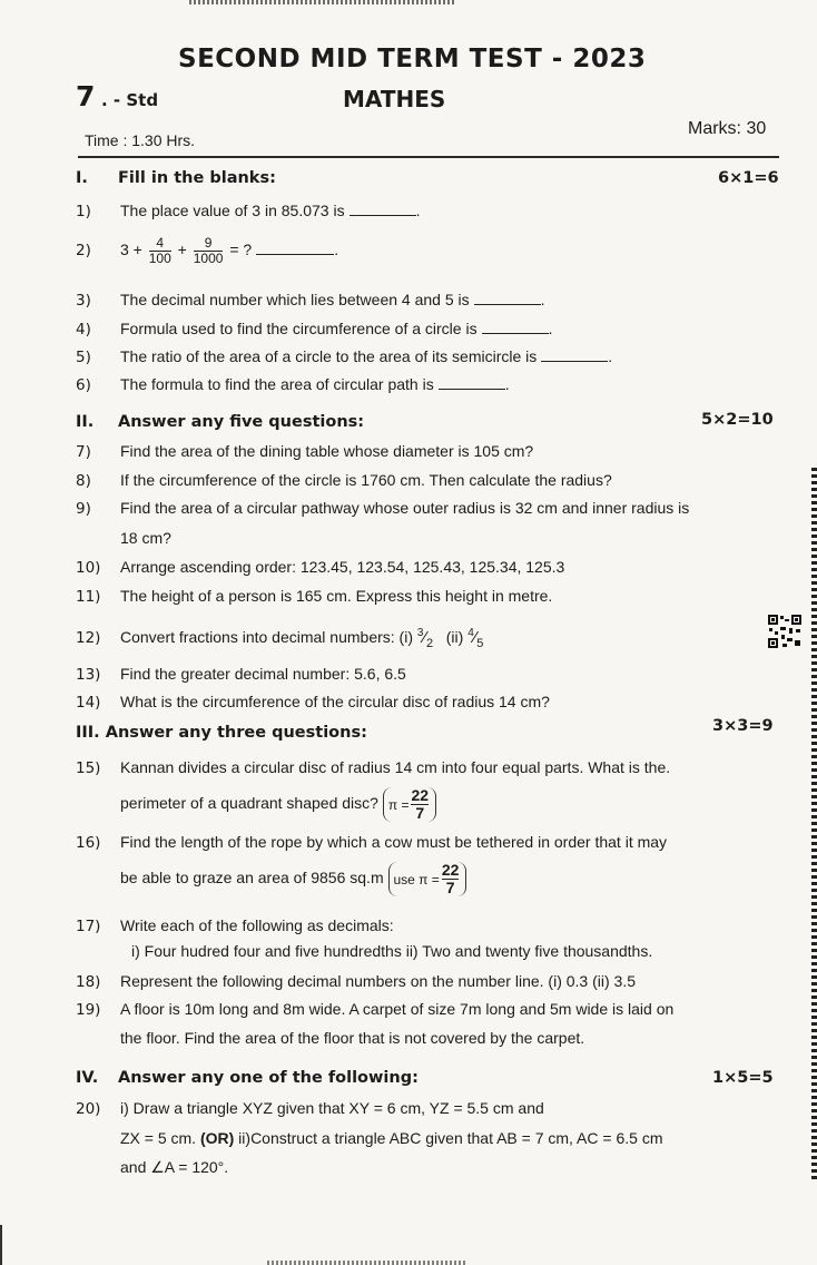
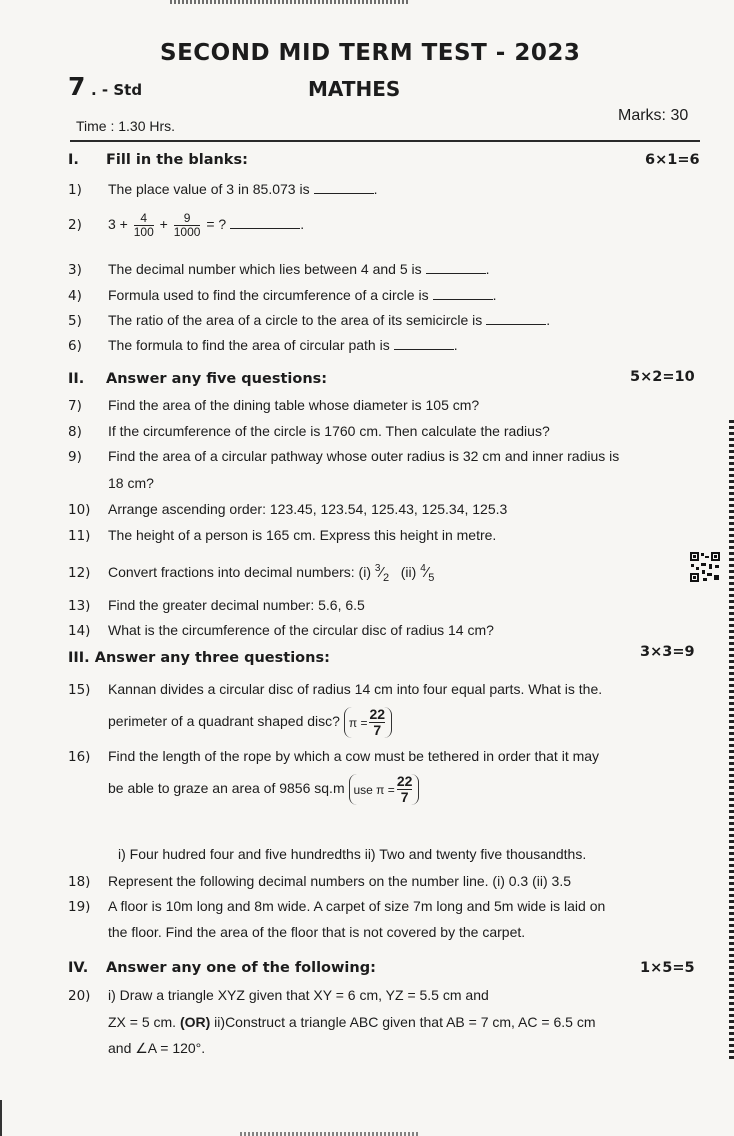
  SECOND MID TERM TEST - 2023
  7 . - Std
  MATHES
  Time : 1.30 Hrs.
  Marks: 30
  I. Fill in the blanks:
  6×1=6
  1) The place value of 3 in 85.073 is .
  2) 3 +
  4
  100
  +
  9
  1000
  = ? .
  3) The decimal number which lies between 4 and 5 is .
  4) Formula used to find the circumference of a circle is .
  5) The ratio of the area of a circle to the area of its semicircle is .
  6) The formula to find the area of circular path is .
  II. Answer any five questions:
  5×2=10
  7) Find the area of the dining table whose diameter is 105 cm?
  8) If the circumference of the circle is 1760 cm. Then calculate the radius?
  9) Find the area of a circular pathway whose outer radius is 32 cm and inner radius is
  18 cm?
  10) Arrange ascending order: 123.45, 123.54, 125.43, 125.34, 125.3
  11) The height of a person is 165 cm. Express this height in metre.
  12) Convert fractions into decimal numbers: (i) 3⁄2 (ii) 4⁄5
  13) Find the greater decimal number: 5.6, 6.5
  14) What is the circumference of the circular disc of radius 14 cm?
  III. Answer any three questions:
  3×3=9
  15) Kannan divides a circular disc of radius 14 cm into four equal parts. What is the.
  perimeter of a quadrant shaped disc?
  π =
  22
  7
  16) Find the length of the rope by which a cow must be tethered in order that it may
  be able to graze an area of 9856 sq.m
  use π =
  22
  7
- 17) Write each of the following as decimals:
  i) Four hudred four and five hundredths ii) Two and twenty five thousandths.
  18) Represent the following decimal numbers on the number line. (i) 0.3 (ii) 3.5
  19) A floor is 10m long and 8m wide. A carpet of size 7m long and 5m wide is laid on
  the floor. Find the area of the floor that is not covered by the carpet.
  IV. Answer any one of the following:
  1×5=5
  20) i) Draw a triangle XYZ given that XY = 6 cm, YZ = 5.5 cm and
  ZX = 5 cm. (OR) ii)Construct a triangle ABC given that AB = 7 cm, AC = 6.5 cm
  and ∠A = 120°.
